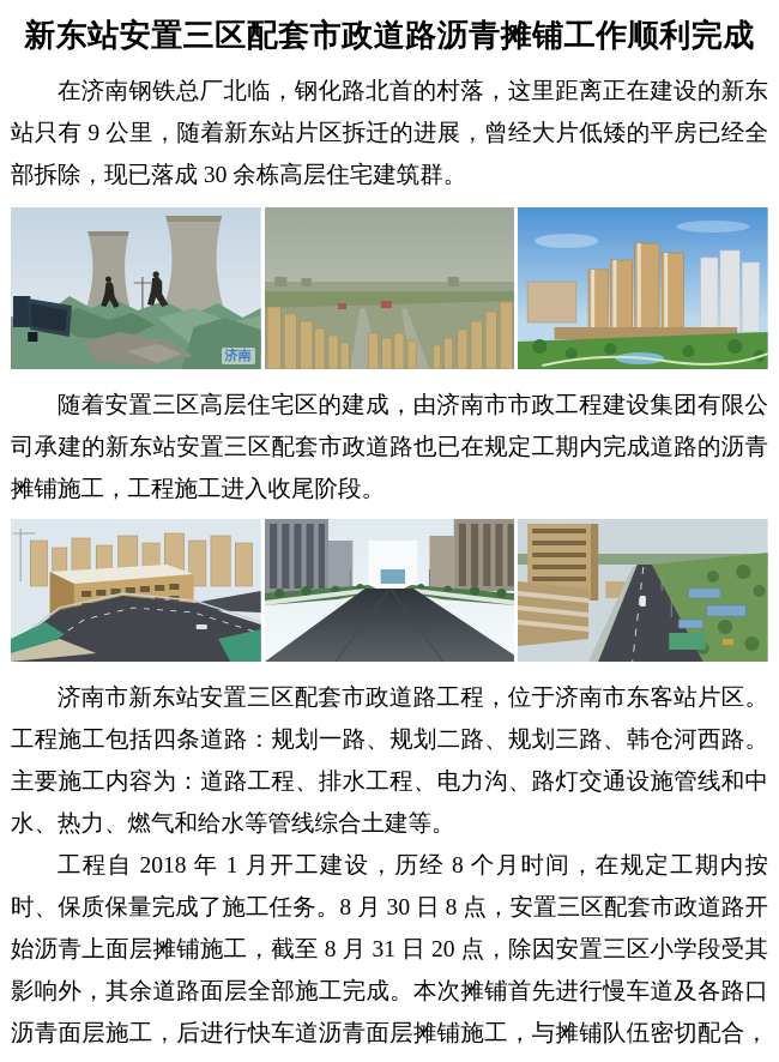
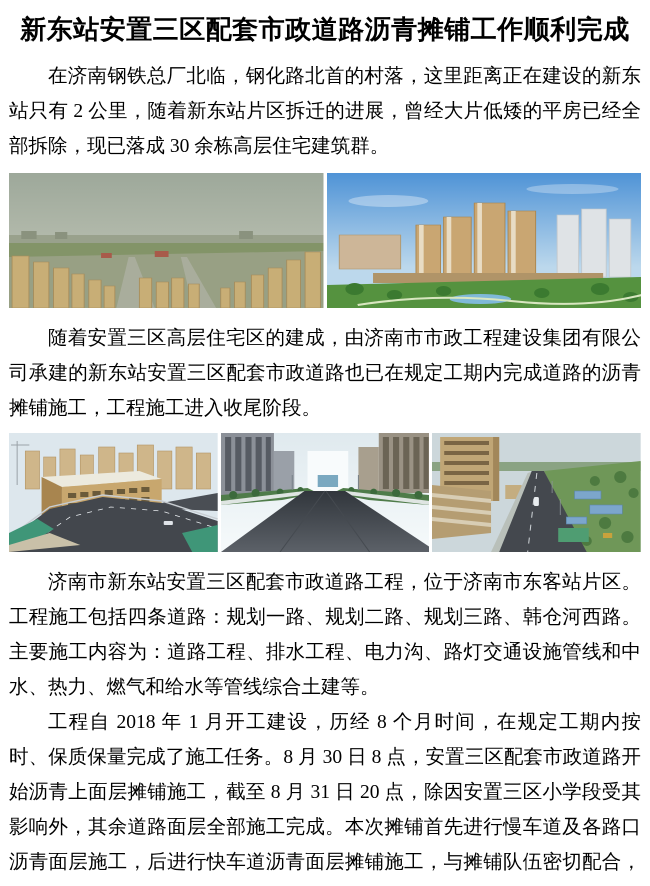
  新东站安置三区配套市政道路沥青摊铺工作顺利完成
- 在济南钢铁总厂北临，钢化路北首的村落，这里距离正在建设的新东站只有 9 公里，随着新东站片区拆迁的进展，曾经大片低矮的平房已经全部拆除，现已落成 30 余栋高层住宅建筑群。
+ 在济南钢铁总厂北临，钢化路北首的村落，这里距离正在建设的新东站只有 2 公里，随着新东站片区拆迁的进展，曾经大片低矮的平房已经全部拆除，现已落成 30 余栋高层住宅建筑群。
- 济南
  随着安置三区高层住宅区的建成，由济南市市政工程建设集团有限公司承建的新东站安置三区配套市政道路也已在规定工期内完成道路的沥青摊铺施工，工程施工进入收尾阶段。
  济南市新东站安置三区配套市政道路工程，位于济南市东客站片区。工程施工包括四条道路：规划一路、规划二路、规划三路、韩仓河西路。主要施工内容为：道路工程、排水工程、电力沟、路灯交通设施管线和中水、热力、燃气和给水等管线综合土建等。
  工程自 2018 年 1 月开工建设，历经 8 个月时间，在规定工期内按时、保质保量完成了施工任务。8 月 30 日 8 点，安置三区配套市政道路开始沥青上面层摊铺施工，截至 8 月 31 日 20 点，除因安置三区小学段受其影响外，其余道路面层全部施工完成。本次摊铺首先进行慢车道及各路口沥青面层施工，后进行快车道沥青面层摊铺施工，与摊铺队伍密切配合，
